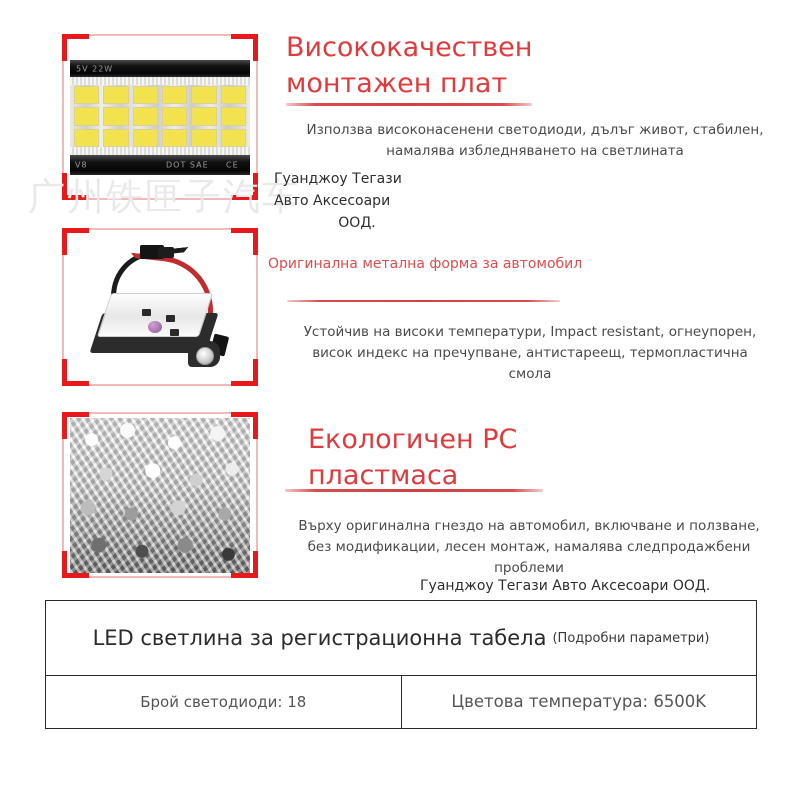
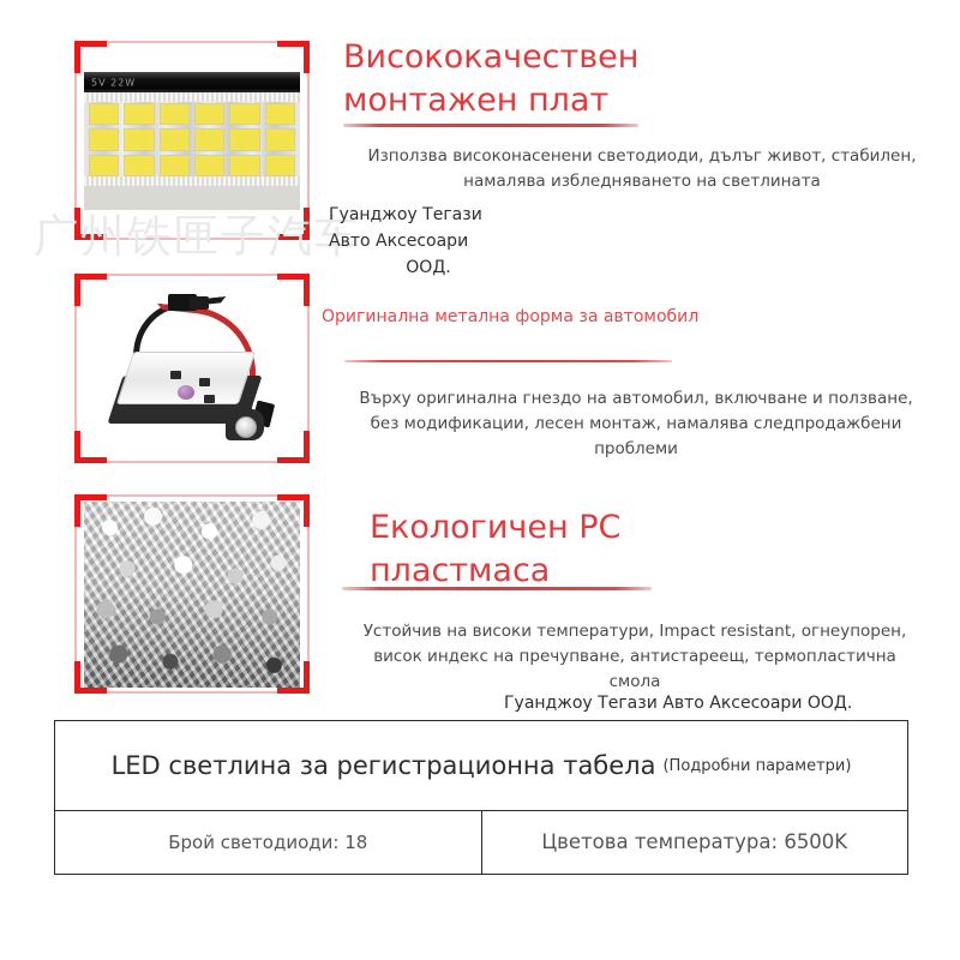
  广州铁匣子汽车
  5V 22W
- V8
- DOT SAE
- CE
  Висококачествен монтажен плат
  Използва високонасенени светодиоди, дълъг живот, стабилен, намалява избледняването на светлината
  Гуанджоу Тегази
  Авто Аксесоари
  ООД.
  Оригинална метална форма за автомобил
- Устойчив на високи температури, Impact resistant, огнеупорен, висок индекс на пречупване, антистареещ, термопластична смола
+ Върху оригинална гнездо на автомобил, включване и ползване, без модификации, лесен монтаж, намалява следпродажбени проблеми
  Екологичен PC пластмаса
- Върху оригинална гнездо на автомобил, включване и ползване, без модификации, лесен монтаж, намалява следпродажбени проблеми
+ Устойчив на високи температури, Impact resistant, огнеупорен, висок индекс на пречупване, антистареещ, термопластична смола
  Гуанджоу Тегази Авто Аксесоари ООД.
  LED светлина за регистрационна табела (Подробни параметри)
  Брой светодиоди: 18	Цветова температура: 6500K
